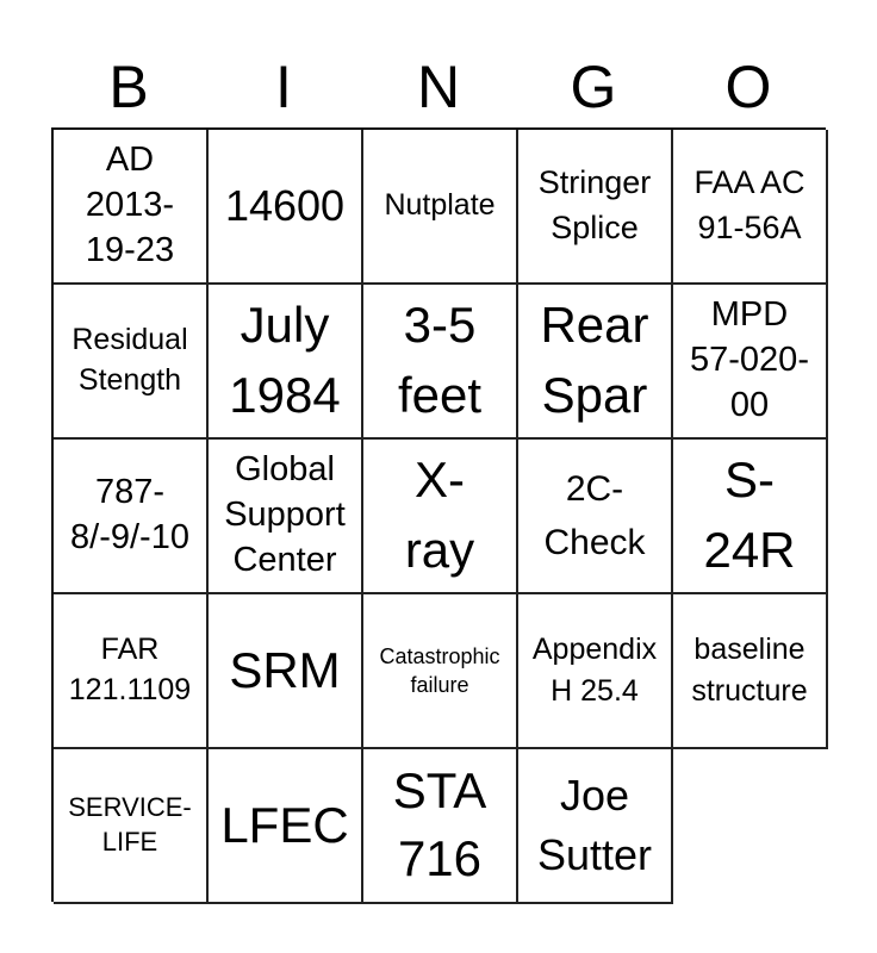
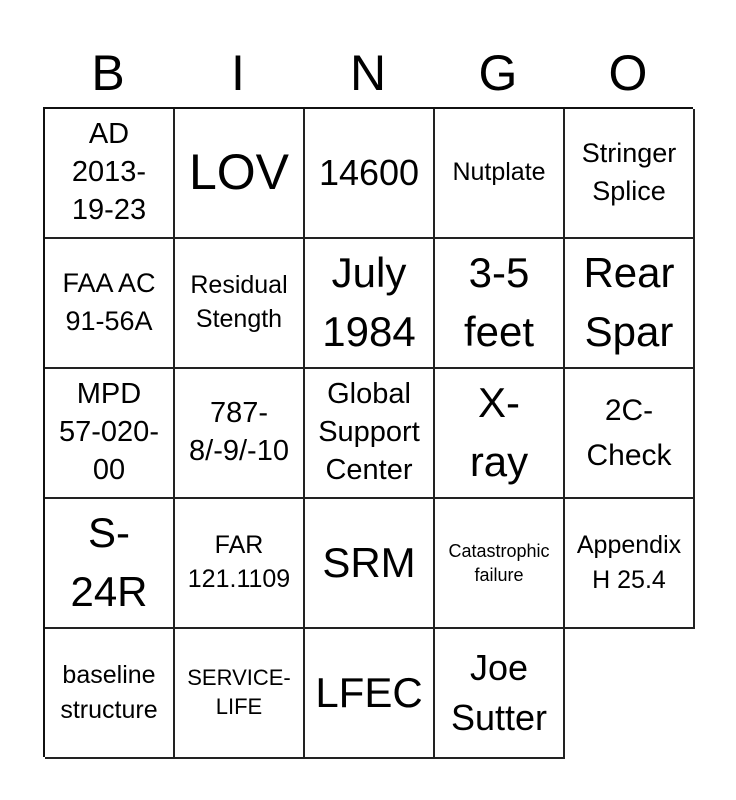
  B
  I
  N
  G
  O
  AD
  2013-
  19-23
+ LOV
  14600
  Nutplate
  Stringer
  Splice
  FAA AC
  91-56A
  Residual
  Stength
  July
  1984
  3-5
  feet
  Rear
  Spar
  MPD
  57-020-
  00
  787-
  8/-9/-10
  Global
  Support
  Center
  X-
  ray
  2C-
  Check
  S-
  24R
  FAR
  121.1109
  SRM
  Catastrophic
  failure
  Appendix
  H 25.4
  baseline
  structure
  SERVICE-
  LIFE
  LFEC
- STA
- 716
  Joe
  Sutter
